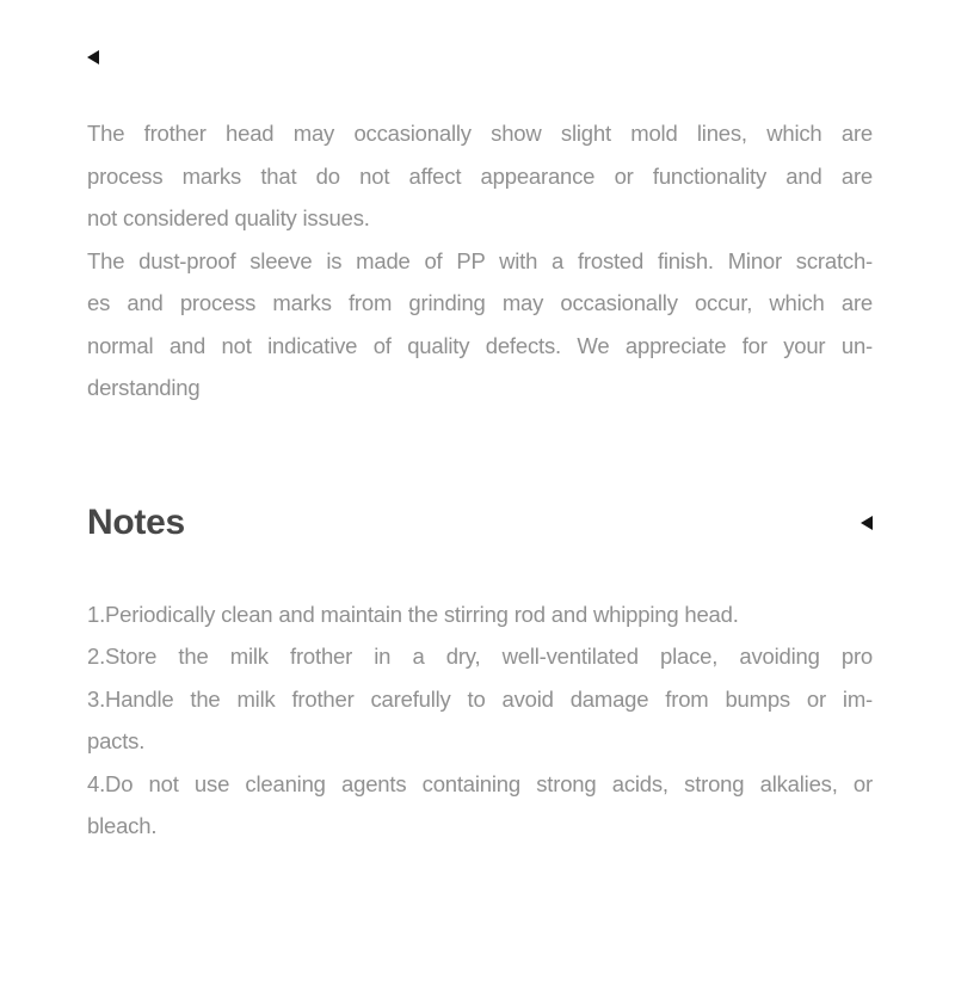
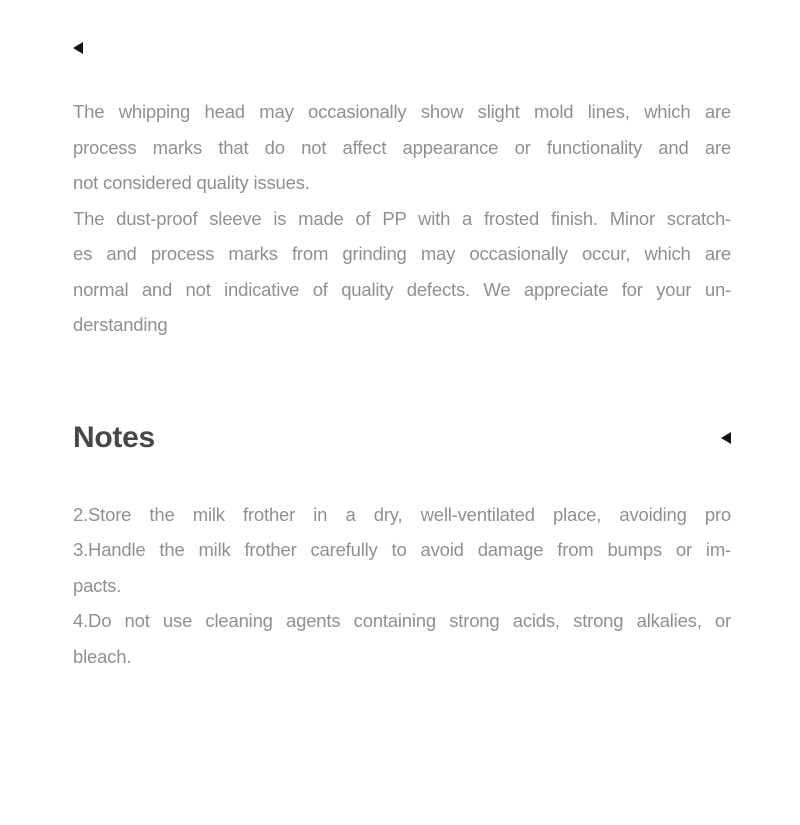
- The frother head may occasionally show slight mold lines, which are
+ The whipping head may occasionally show slight mold lines, which are
  process marks that do not affect appearance or functionality and are
  not considered quality issues.
  The dust-proof sleeve is made of PP with a frosted finish. Minor scratch-
  es and process marks from grinding may occasionally occur, which are
  normal and not indicative of quality defects. We appreciate for your un-
  derstanding
  Notes
- 1.Periodically clean and maintain the stirring rod and whipping head.
  2.Store the milk frother in a dry, well-ventilated place, avoiding pro
  3.Handle the milk frother carefully to avoid damage from bumps or im-
  pacts.
  4.Do not use cleaning agents containing strong acids, strong alkalies, or
  bleach.
